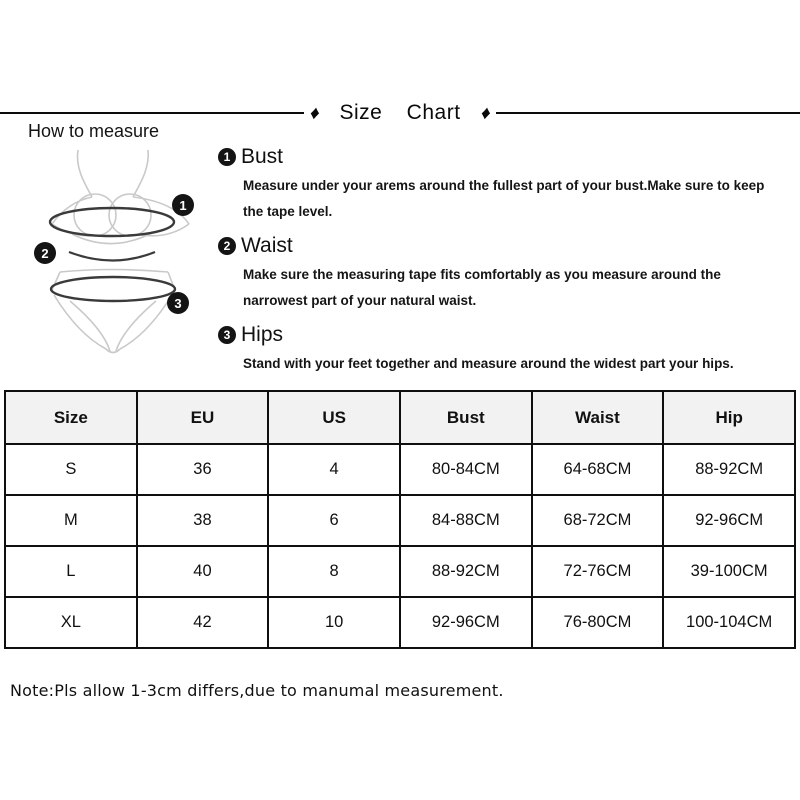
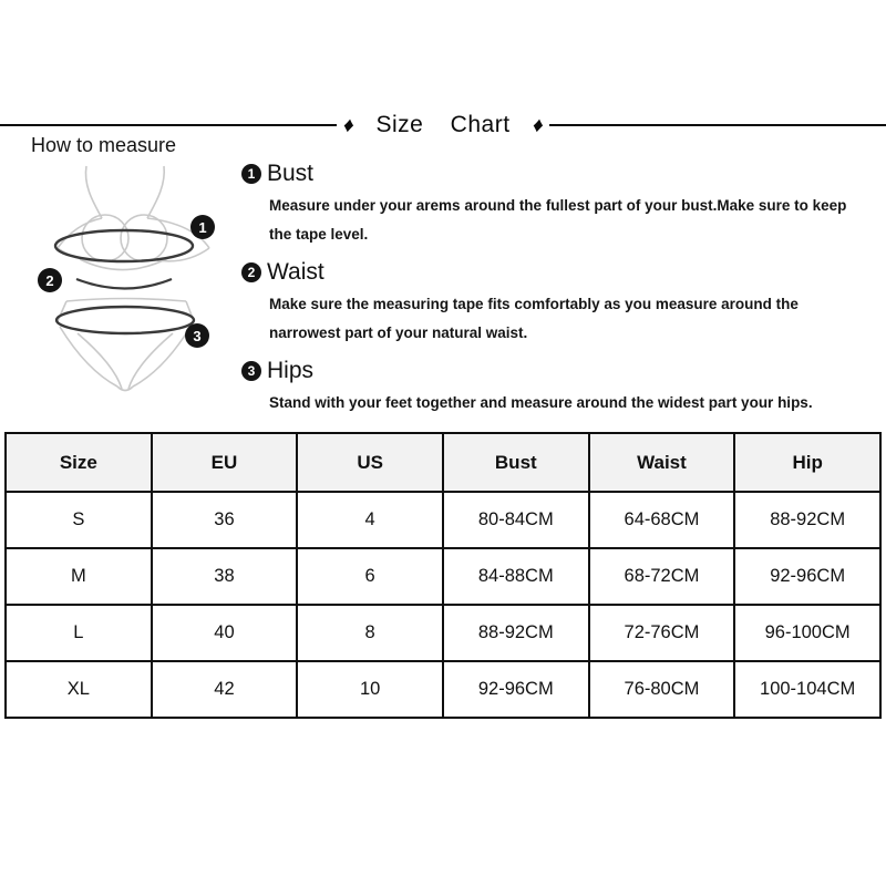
  Size Chart
  How to measure
  1
  2
  3
  1
  Bust
  Measure under your arems around the fullest part of your bust.Make sure to keep the tape level.
  2
  Waist
  Make sure the measuring tape fits comfortably as you measure around the narrowest part of your natural waist.
  3
  Hips
  Stand with your feet together and measure around the widest part your hips.
  Size	EU	US	Bust	Waist	Hip
  S	36	4	80-84CM	64-68CM	88-92CM
  M	38	6	84-88CM	68-72CM	92-96CM
- L	40	8	88-92CM	72-76CM	39-100CM
+ L	40	8	88-92CM	72-76CM	96-100CM
  XL	42	10	92-96CM	76-80CM	100-104CM
- Note:Pls allow 1-3cm differs,due to manumal measurement.
